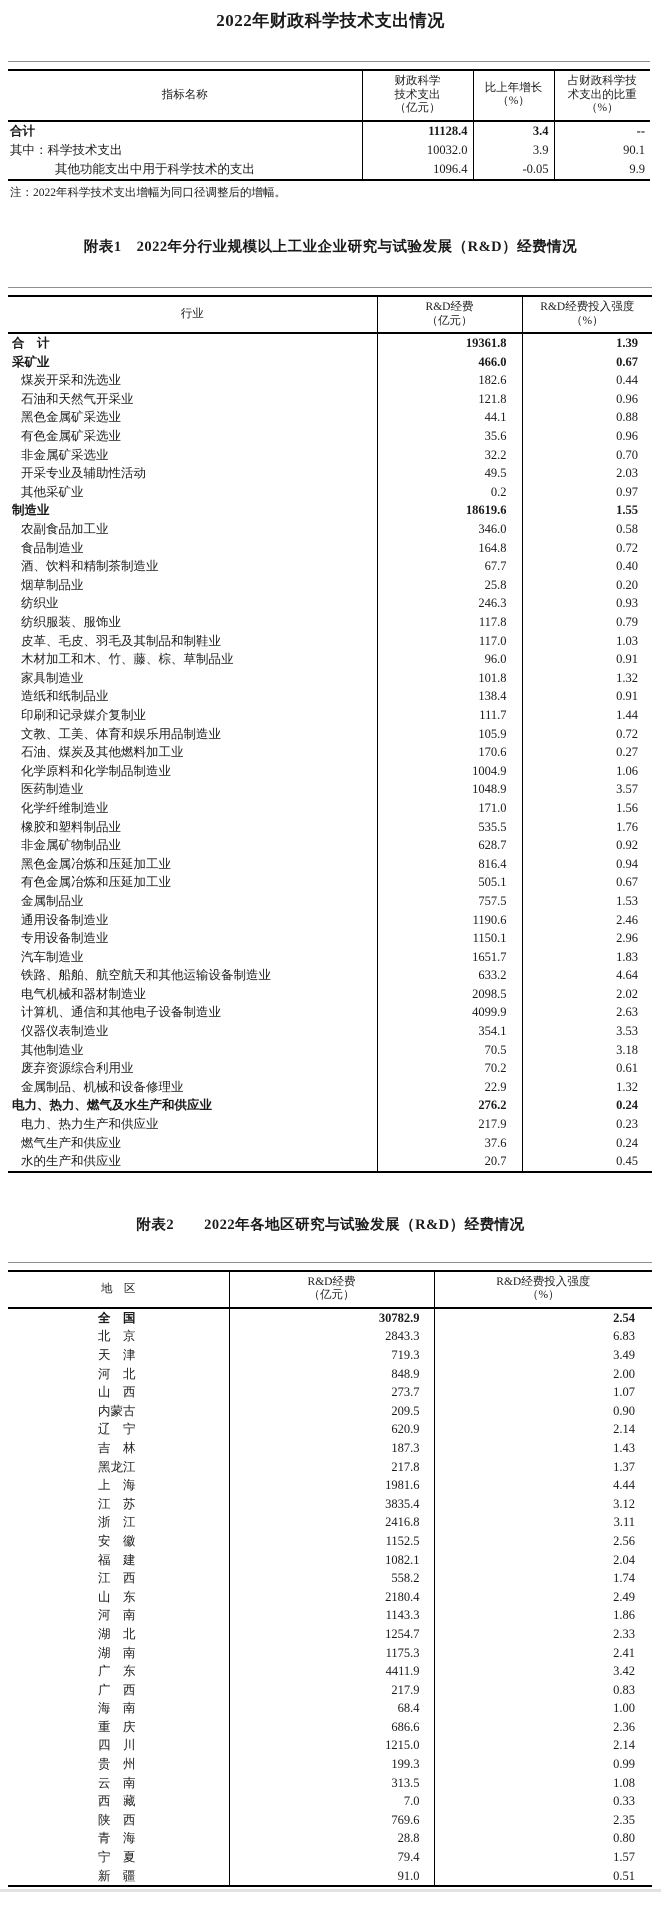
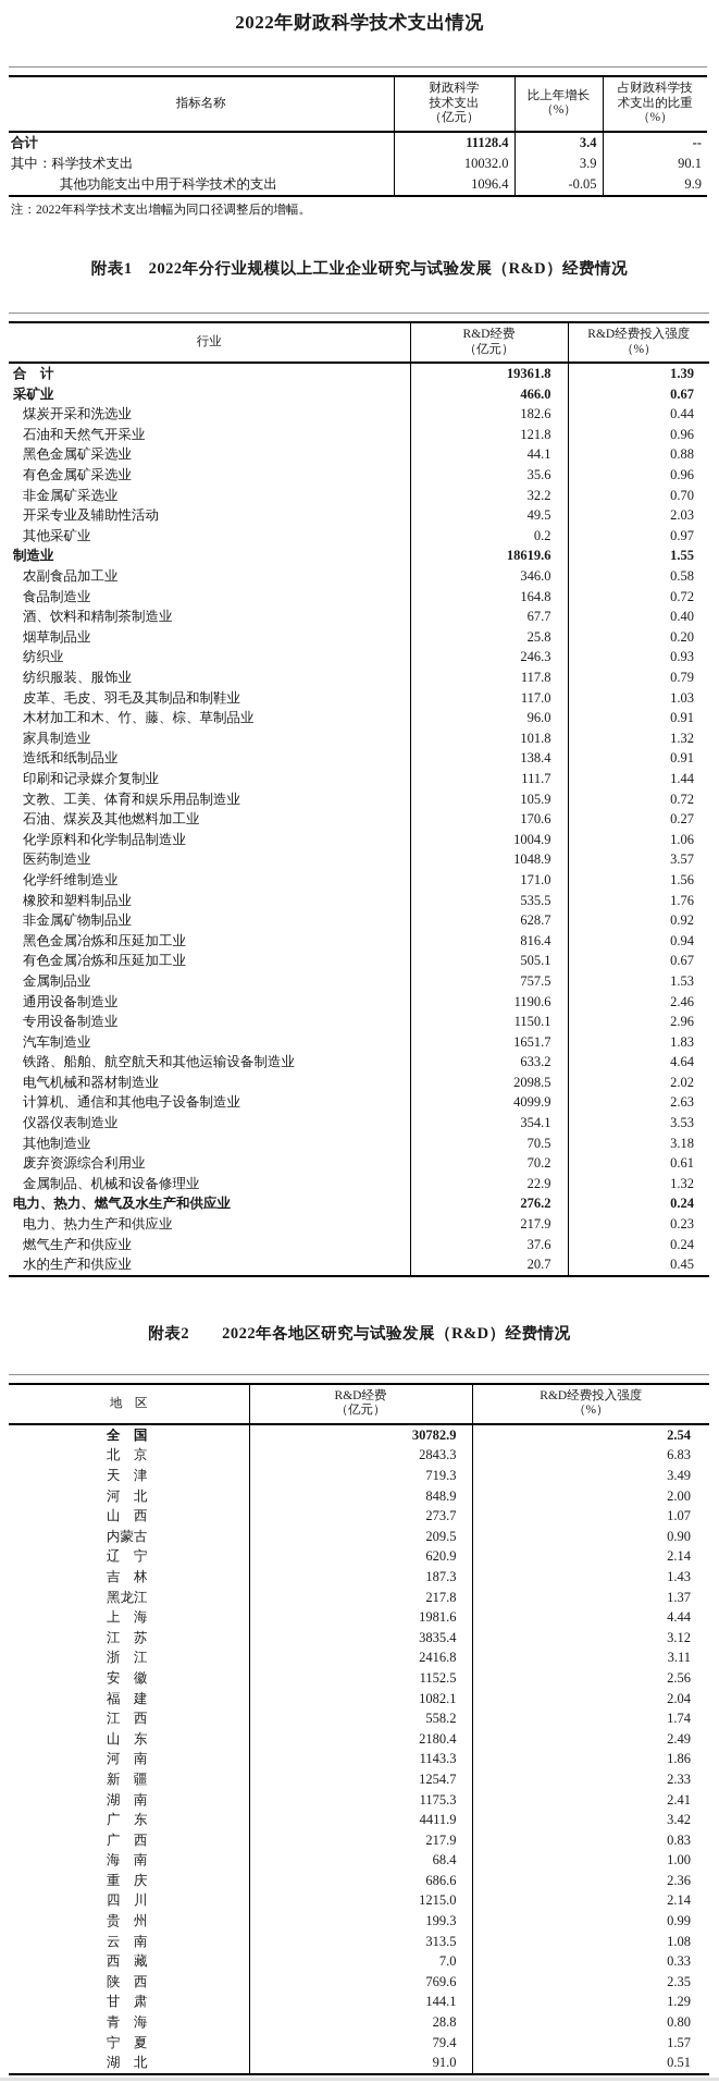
  2022年财政科学技术支出情况
  指标名称	财政科学 技术支出 （亿元）	比上年增长 （%）	占财政科学技 术支出的比重 （%）
  合计	11128.4	3.4	--
  其中：科学技术支出	10032.0	3.9	90.1
  其他功能支出中用于科学技术的支出	1096.4	-0.05	9.9
  注：2022年科学技术支出增幅为同口径调整后的增幅。
  附表1 2022年分行业规模以上工业企业研究与试验发展（R&D）经费情况
  行业	R&D经费 （亿元）	R&D经费投入强度 （%）
  合 计	19361.8	1.39
  采矿业	466.0	0.67
  煤炭开采和洗选业	182.6	0.44
  石油和天然气开采业	121.8	0.96
  黑色金属矿采选业	44.1	0.88
  有色金属矿采选业	35.6	0.96
  非金属矿采选业	32.2	0.70
  开采专业及辅助性活动	49.5	2.03
  其他采矿业	0.2	0.97
  制造业	18619.6	1.55
  农副食品加工业	346.0	0.58
  食品制造业	164.8	0.72
  酒、饮料和精制茶制造业	67.7	0.40
  烟草制品业	25.8	0.20
  纺织业	246.3	0.93
  纺织服装、服饰业	117.8	0.79
  皮革、毛皮、羽毛及其制品和制鞋业	117.0	1.03
  木材加工和木、竹、藤、棕、草制品业	96.0	0.91
  家具制造业	101.8	1.32
  造纸和纸制品业	138.4	0.91
  印刷和记录媒介复制业	111.7	1.44
  文教、工美、体育和娱乐用品制造业	105.9	0.72
  石油、煤炭及其他燃料加工业	170.6	0.27
  化学原料和化学制品制造业	1004.9	1.06
  医药制造业	1048.9	3.57
  化学纤维制造业	171.0	1.56
  橡胶和塑料制品业	535.5	1.76
  非金属矿物制品业	628.7	0.92
  黑色金属冶炼和压延加工业	816.4	0.94
  有色金属冶炼和压延加工业	505.1	0.67
  金属制品业	757.5	1.53
  通用设备制造业	1190.6	2.46
  专用设备制造业	1150.1	2.96
  汽车制造业	1651.7	1.83
  铁路、船舶、航空航天和其他运输设备制造业	633.2	4.64
  电气机械和器材制造业	2098.5	2.02
  计算机、通信和其他电子设备制造业	4099.9	2.63
  仪器仪表制造业	354.1	3.53
  其他制造业	70.5	3.18
  废弃资源综合利用业	70.2	0.61
  金属制品、机械和设备修理业	22.9	1.32
  电力、热力、燃气及水生产和供应业	276.2	0.24
  电力、热力生产和供应业	217.9	0.23
  燃气生产和供应业	37.6	0.24
  水的生产和供应业	20.7	0.45
  附表2 2022年各地区研究与试验发展（R&D）经费情况
  地 区	R&D经费 （亿元）	R&D经费投入强度 （%）
  全 国	30782.9	2.54
  北 京	2843.3	6.83
  天 津	719.3	3.49
  河 北	848.9	2.00
  山 西	273.7	1.07
  内蒙古	209.5	0.90
  辽 宁	620.9	2.14
  吉 林	187.3	1.43
  黑龙江	217.8	1.37
  上 海	1981.6	4.44
  江 苏	3835.4	3.12
  浙 江	2416.8	3.11
  安 徽	1152.5	2.56
  福 建	1082.1	2.04
  江 西	558.2	1.74
  山 东	2180.4	2.49
  河 南	1143.3	1.86
- 湖 北	1254.7	2.33
+ 新 疆	1254.7	2.33
  湖 南	1175.3	2.41
  广 东	4411.9	3.42
  广 西	217.9	0.83
  海 南	68.4	1.00
  重 庆	686.6	2.36
  四 川	1215.0	2.14
  贵 州	199.3	0.99
  云 南	313.5	1.08
  西 藏	7.0	0.33
  陕 西	769.6	2.35
+ 甘 肃	144.1	1.29
  青 海	28.8	0.80
  宁 夏	79.4	1.57
- 新 疆	91.0	0.51
+ 湖 北	91.0	0.51
